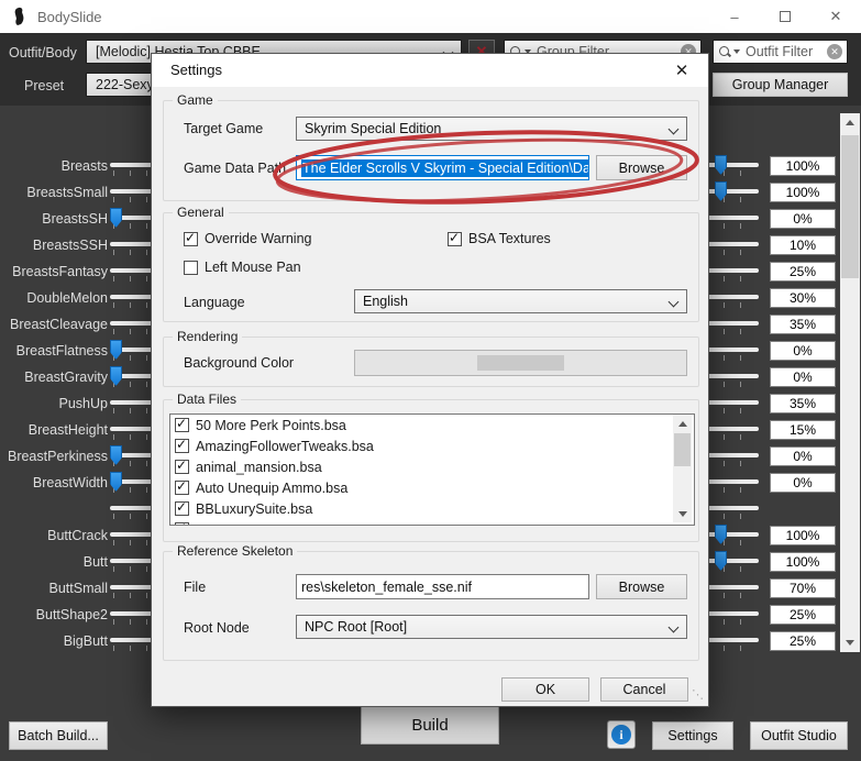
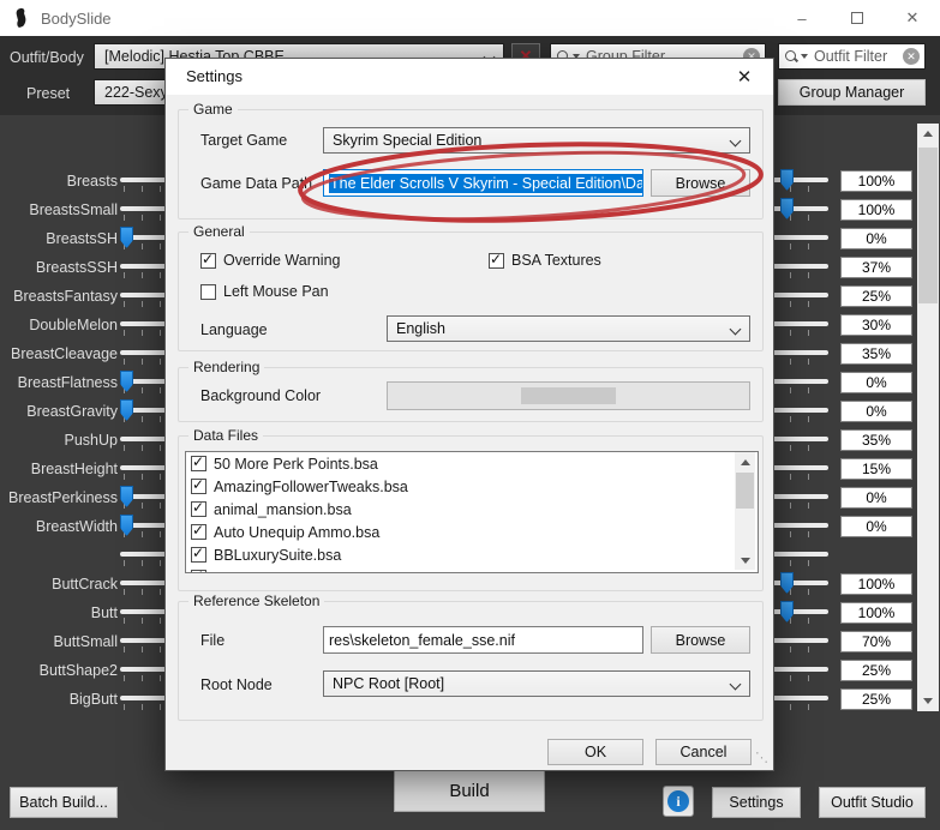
  BodySlide
  –
  ✕
  Outfit/Body
  [Melodic] Hestia Top CBBE
  ✕
  Group Filter
  ✕
  Outfit Filter
  ✕
  Preset
  222-Sex
  Group Manager
  Breasts
  100%
  BreastsSmall
  100%
  BreastsSH
  0%
  BreastsSSH
- 10%
+ 37%
  BreastsFantasy
  25%
  DoubleMelon
  30%
  BreastCleavage
  35%
  BreastFlatness
  0%
  BreastGravity
  0%
  PushUp
  35%
  BreastHeight
  15%
  BreastPerkiness
  0%
  BreastWidth
  0%
  ButtCrack
  100%
  Butt
  100%
  ButtSmall
  70%
  ButtShape2
  25%
  BigButt
  25%
  Batch Build...
  Build
  i
  Settings
  Outfit Studio
  Settings
  ✕
  Game
  Target Game
  Skyrim Special Edition
  Game Data Pah
  The Elder Scrolls V Skyrim - Special Edition\Da
  Browse
  General
  Override Warning
  BSA Textures
  Left Mouse Pan
  Language
  English
  Rendering
  Background Color
  Data Files
  50 More Perk Points.bsa
  AmazingFollowerTweaks.bsa
  animal_mansion.bsa
  Auto Unequip Ammo.bsa
  BBLuxurySuite.bsa
  Reference Skeleton
  File
  res\skeleton_female_sse.nif
  Browse
  Root Node
  NPC Root [Root]
  OK
  Cancel
  ⋱
